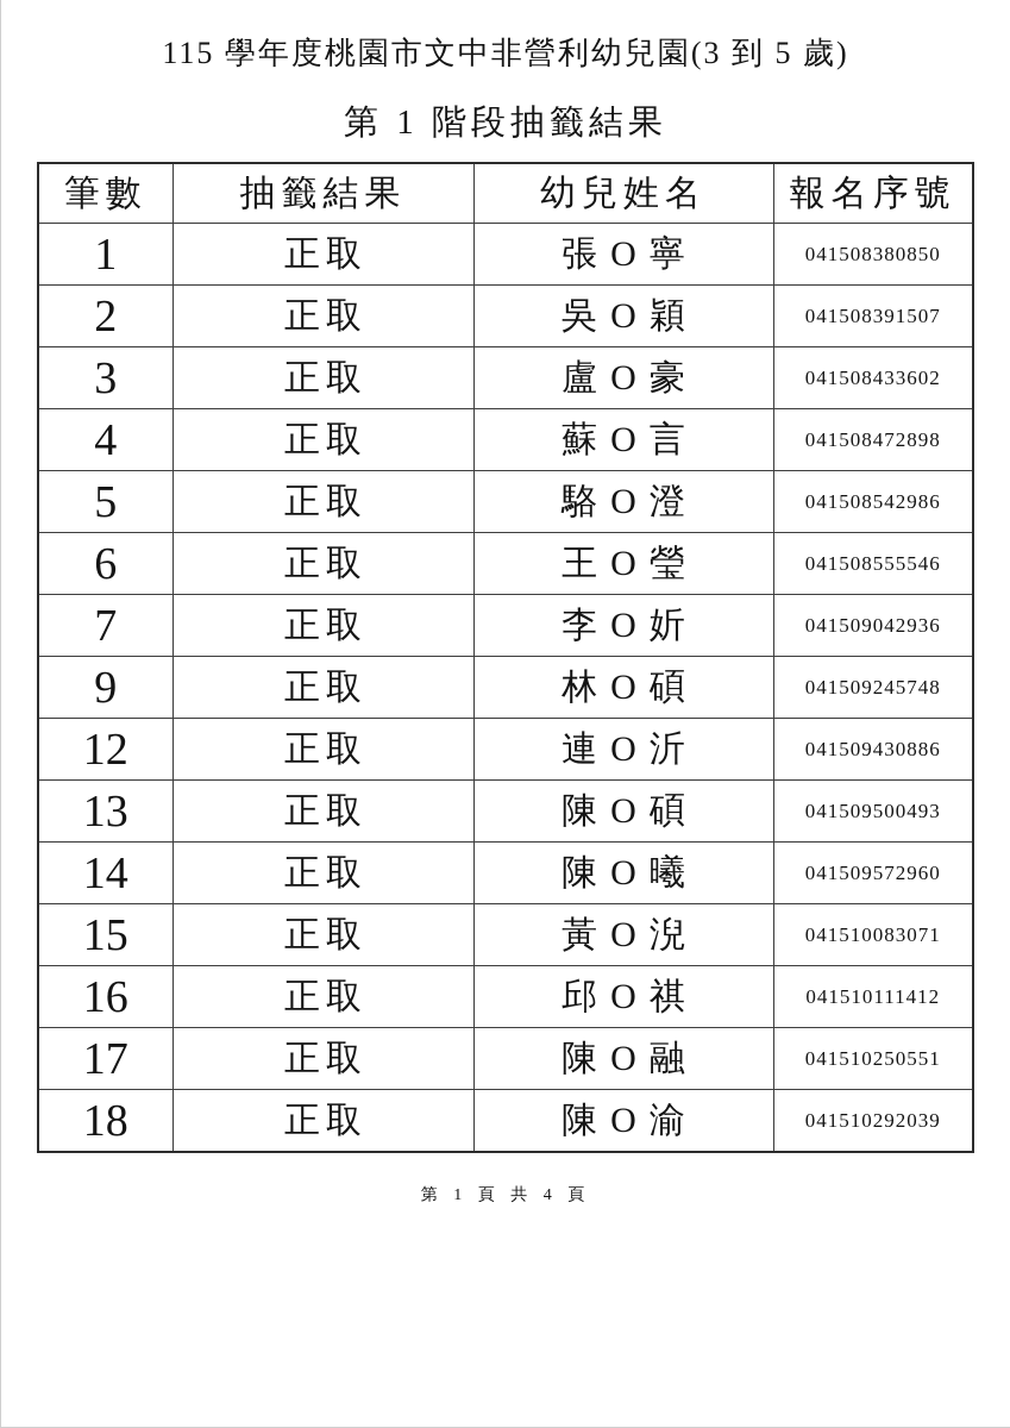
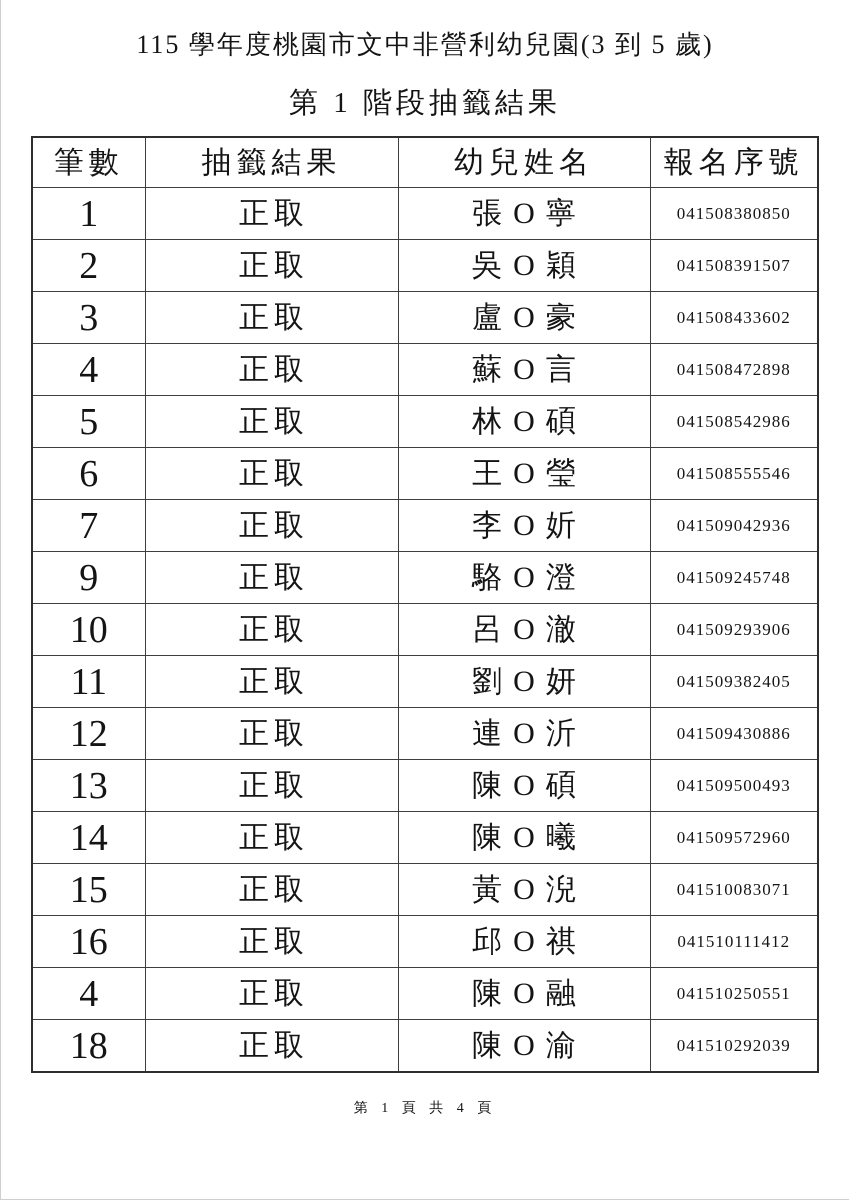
  115 學年度桃園市文中非營利幼兒園(3 到 5 歲)
  第 1 階段抽籤結果
  筆數	抽籤結果	幼兒姓名	報名序號
  1	正取	張O寧	041508380850
  2	正取	吳O穎	041508391507
  3	正取	盧O豪	041508433602
  4	正取	蘇O言	041508472898
- 5	正取	駱O澄	041508542986
+ 5	正取	林O碩	041508542986
  6	正取	王O瑩	041508555546
  7	正取	李O妡	041509042936
- 9	正取	林O碩	041509245748
+ 9	正取	駱O澄	041509245748
+ 10	正取	呂O澈	041509293906
+ 11	正取	劉O妍	041509382405
  12	正取	連O沂	041509430886
  13	正取	陳O碩	041509500493
  14	正取	陳O曦	041509572960
  15	正取	黃O淣	041510083071
  16	正取	邱O祺	041510111412
- 17	正取	陳O融	041510250551
+ 4	正取	陳O融	041510250551
  18	正取	陳O渝	041510292039
  第 1 頁 共 4 頁
